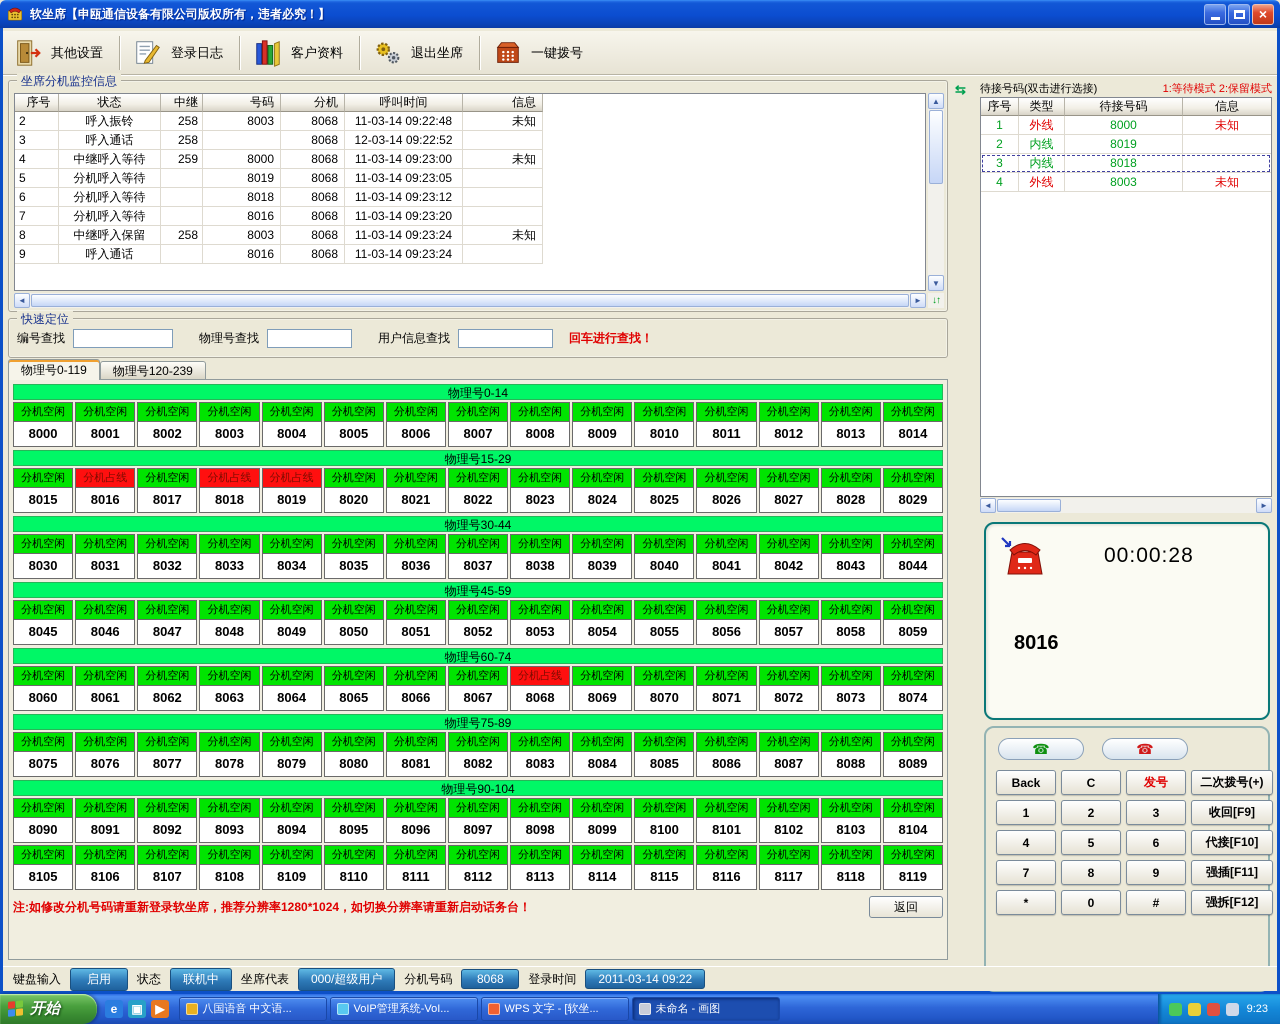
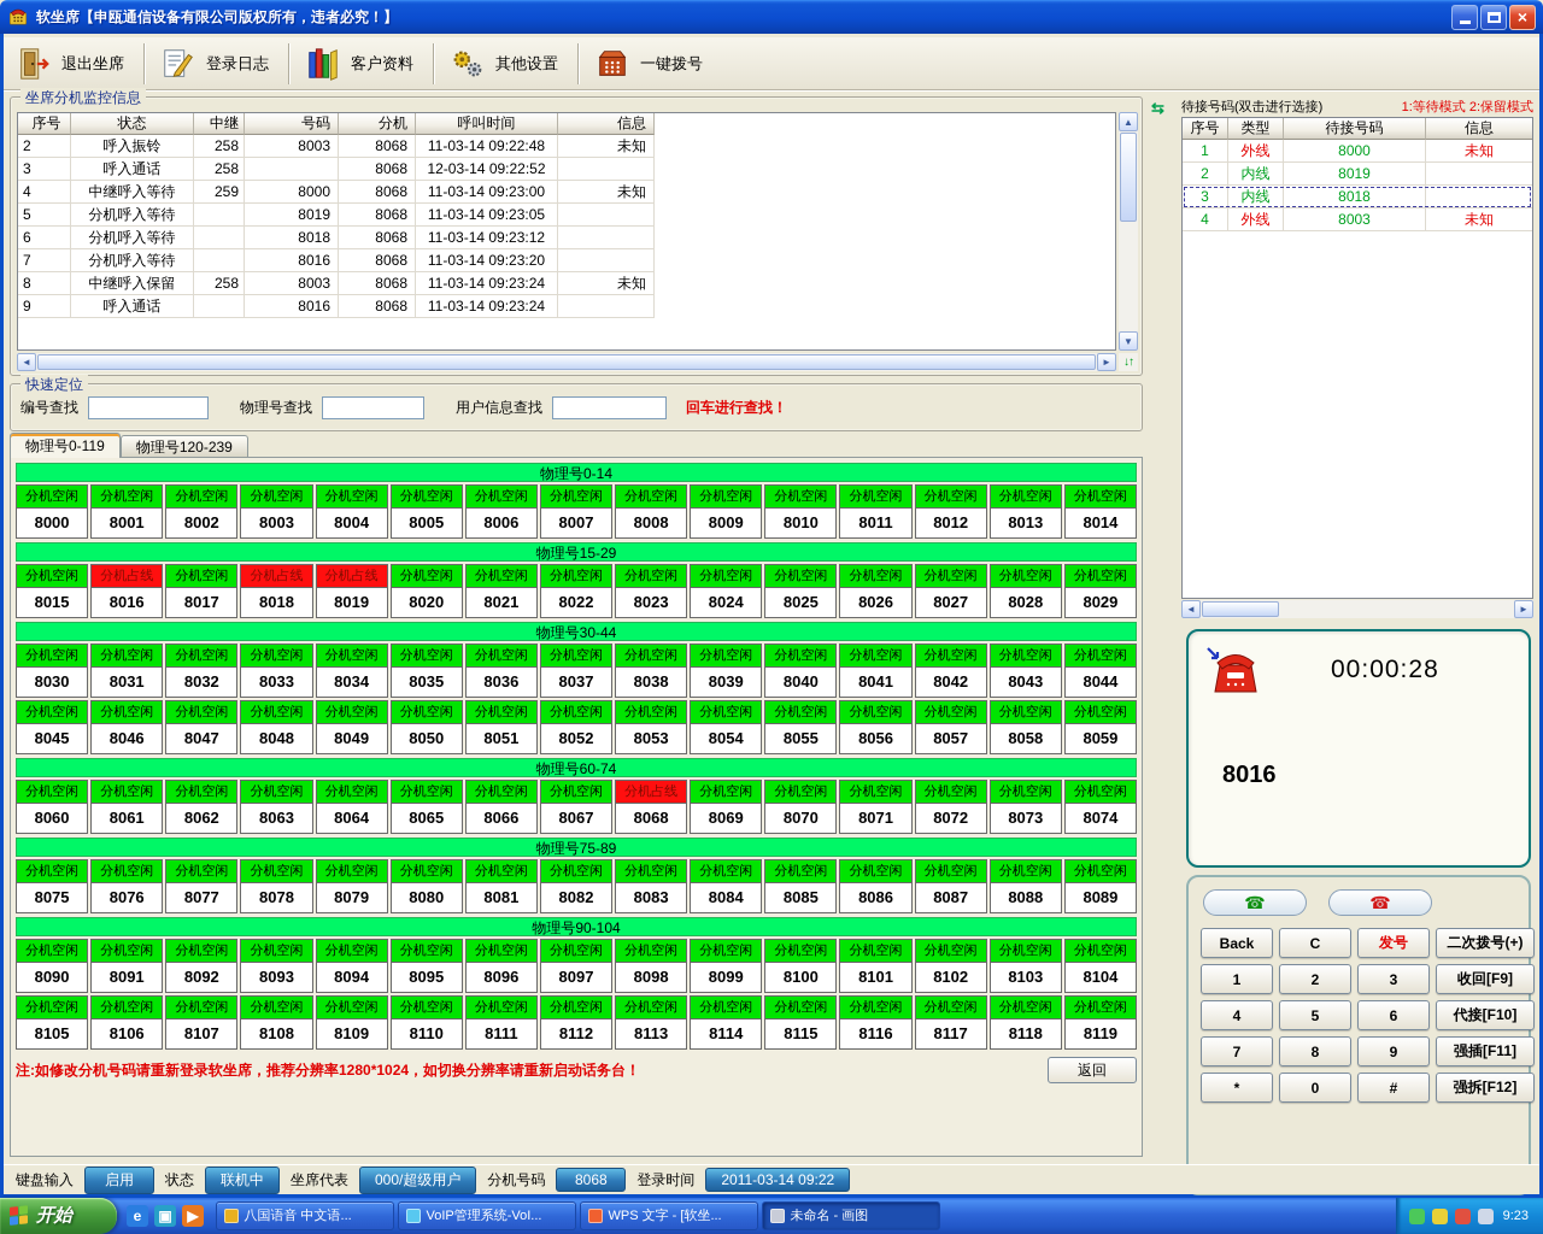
  软坐席【申瓯通信设备有限公司版权所有，违者必究！】
  ×
- 其他设置
+ 退出坐席
  登录日志
  客户资料
- 退出坐席
+ 其他设置
  一键拨号
  坐席分机监控信息
  序号
  状态
  中继
  号码
  分机
  呼叫时间
  信息
  2
  呼入振铃
  258
  8003
  8068
  11-03-14 09:22:48
  未知
  3
  呼入通话
  258
  8068
  12-03-14 09:22:52
  4
  中继呼入等待
  259
  8000
  8068
  11-03-14 09:23:00
  未知
  5
  分机呼入等待
  8019
  8068
  11-03-14 09:23:05
  6
  分机呼入等待
  8018
  8068
  11-03-14 09:23:12
  7
  分机呼入等待
  8016
  8068
  11-03-14 09:23:20
  8
  中继呼入保留
  258
  8003
  8068
  11-03-14 09:23:24
  未知
  9
  呼入通话
  8016
  8068
  11-03-14 09:23:24
  ▲
  ▼
  ◄
  ►
  ↓↑
  ⇆
  快速定位
  编号查找
  物理号查找
  用户信息查找
  回车进行查找！
  物理号0-119
  物理号120-239
  物理号0-14
  分机空闲
  8000
  分机空闲
  8001
  分机空闲
  8002
  分机空闲
  8003
  分机空闲
  8004
  分机空闲
  8005
  分机空闲
  8006
  分机空闲
  8007
  分机空闲
  8008
  分机空闲
  8009
  分机空闲
  8010
  分机空闲
  8011
  分机空闲
  8012
  分机空闲
  8013
  分机空闲
  8014
  物理号15-29
  分机空闲
  8015
  分机占线
  8016
  分机空闲
  8017
  分机占线
  8018
  分机占线
  8019
  分机空闲
  8020
  分机空闲
  8021
  分机空闲
  8022
  分机空闲
  8023
  分机空闲
  8024
  分机空闲
  8025
  分机空闲
  8026
  分机空闲
  8027
  分机空闲
  8028
  分机空闲
  8029
  物理号30-44
  分机空闲
  8030
  分机空闲
  8031
  分机空闲
  8032
  分机空闲
  8033
  分机空闲
  8034
  分机空闲
  8035
  分机空闲
  8036
  分机空闲
  8037
  分机空闲
  8038
  分机空闲
  8039
  分机空闲
  8040
  分机空闲
  8041
  分机空闲
  8042
  分机空闲
  8043
  分机空闲
  8044
- 物理号45-59
  分机空闲
  8045
  分机空闲
  8046
  分机空闲
  8047
  分机空闲
  8048
  分机空闲
  8049
  分机空闲
  8050
  分机空闲
  8051
  分机空闲
  8052
  分机空闲
  8053
  分机空闲
  8054
  分机空闲
  8055
  分机空闲
  8056
  分机空闲
  8057
  分机空闲
  8058
  分机空闲
  8059
  物理号60-74
  分机空闲
  8060
  分机空闲
  8061
  分机空闲
  8062
  分机空闲
  8063
  分机空闲
  8064
  分机空闲
  8065
  分机空闲
  8066
  分机空闲
  8067
  分机占线
  8068
  分机空闲
  8069
  分机空闲
  8070
  分机空闲
  8071
  分机空闲
  8072
  分机空闲
  8073
  分机空闲
  8074
  物理号75-89
  分机空闲
  8075
  分机空闲
  8076
  分机空闲
  8077
  分机空闲
  8078
  分机空闲
  8079
  分机空闲
  8080
  分机空闲
  8081
  分机空闲
  8082
  分机空闲
  8083
  分机空闲
  8084
  分机空闲
  8085
  分机空闲
  8086
  分机空闲
  8087
  分机空闲
  8088
  分机空闲
  8089
  物理号90-104
  分机空闲
  8090
  分机空闲
  8091
  分机空闲
  8092
  分机空闲
  8093
  分机空闲
  8094
  分机空闲
  8095
  分机空闲
  8096
  分机空闲
  8097
  分机空闲
  8098
  分机空闲
  8099
  分机空闲
  8100
  分机空闲
  8101
  分机空闲
  8102
  分机空闲
  8103
  分机空闲
  8104
  分机空闲
  8105
  分机空闲
  8106
  分机空闲
  8107
  分机空闲
  8108
  分机空闲
  8109
  分机空闲
  8110
  分机空闲
  8111
  分机空闲
  8112
  分机空闲
  8113
  分机空闲
  8114
  分机空闲
  8115
  分机空闲
  8116
  分机空闲
  8117
  分机空闲
  8118
  分机空闲
  8119
  注:如修改分机号码请重新登录软坐席，推荐分辨率1280*1024，如切换分辨率请重新启动话务台！
  返回
  待接号码(双击进行选接)
  1:等待模式 2:保留模式
  序号
  类型
  待接号码
  信息
  1
  外线
  8000
  未知
  2
  内线
  8019
  3
  内线
  8018
  4
  外线
  8003
  未知
  ◄
  ►
  00:00:28
  8016
  ☎
  ☎
  Back
  C
  发号
  二次拨号(+)
  1
  2
  3
  收回[F9]
  4
  5
  6
  代接[F10]
  7
  8
  9
  强插[F11]
  *
  0
  #
  强拆[F12]
  键盘输入
  启用
  状态
  联机中
  坐席代表
  000/超级用户
  分机号码
  8068
  登录时间
  2011-03-14 09:22
  开始
  e
  ▣
  ▶
  八国语音 中文语...
  VoIP管理系统-VoI...
  WPS 文字 - [软坐...
  未命名 - 画图
  9:23
